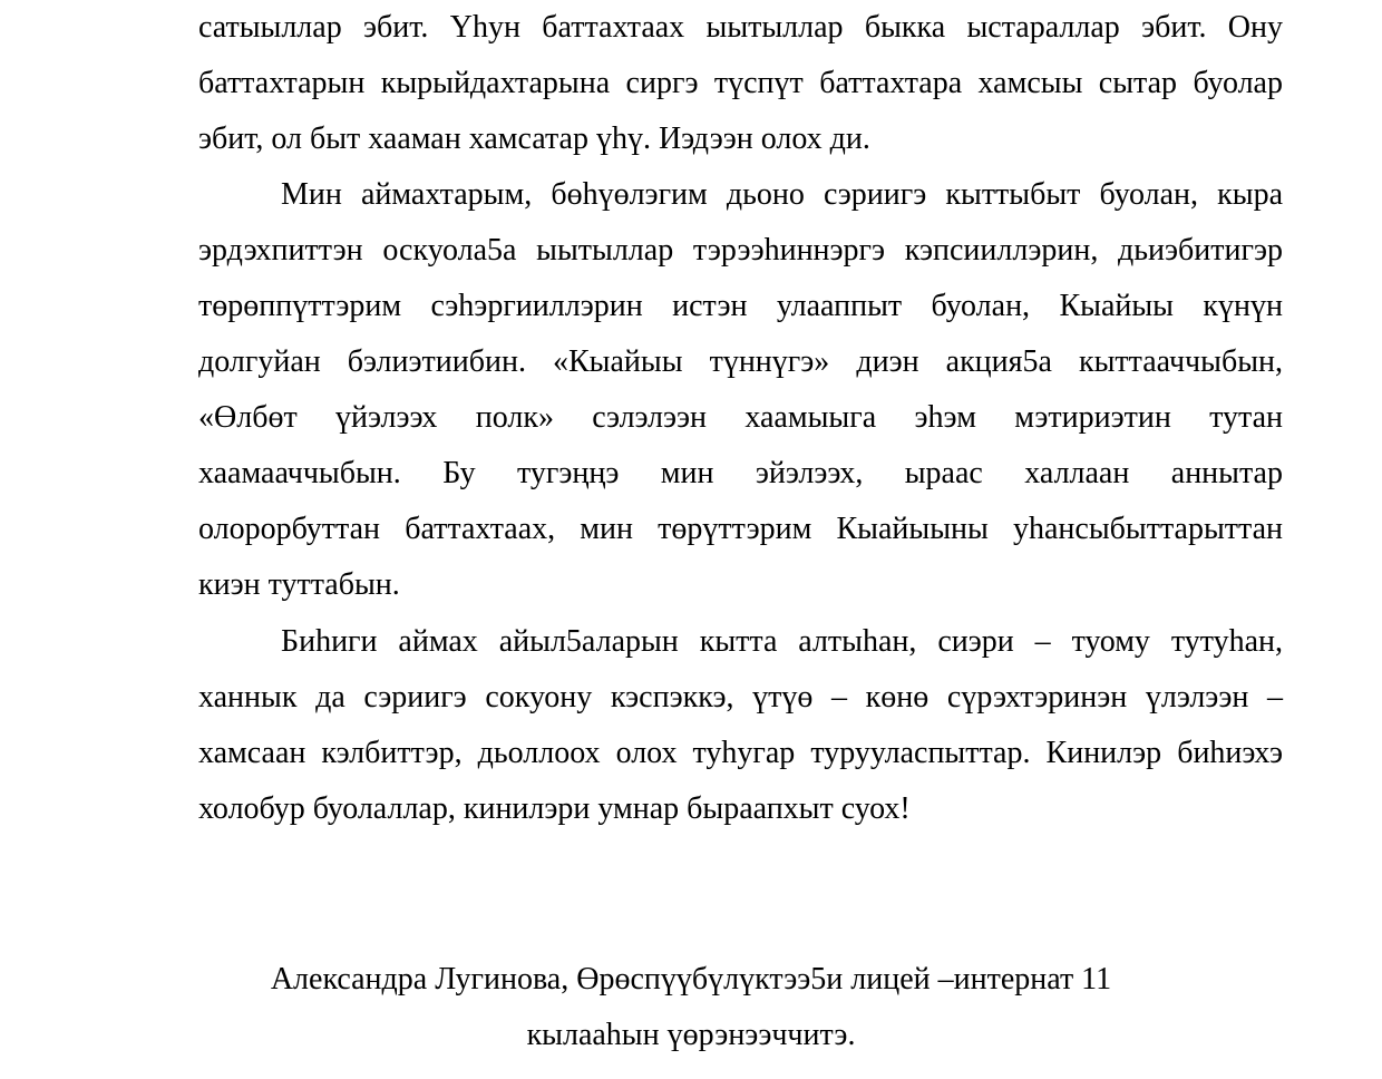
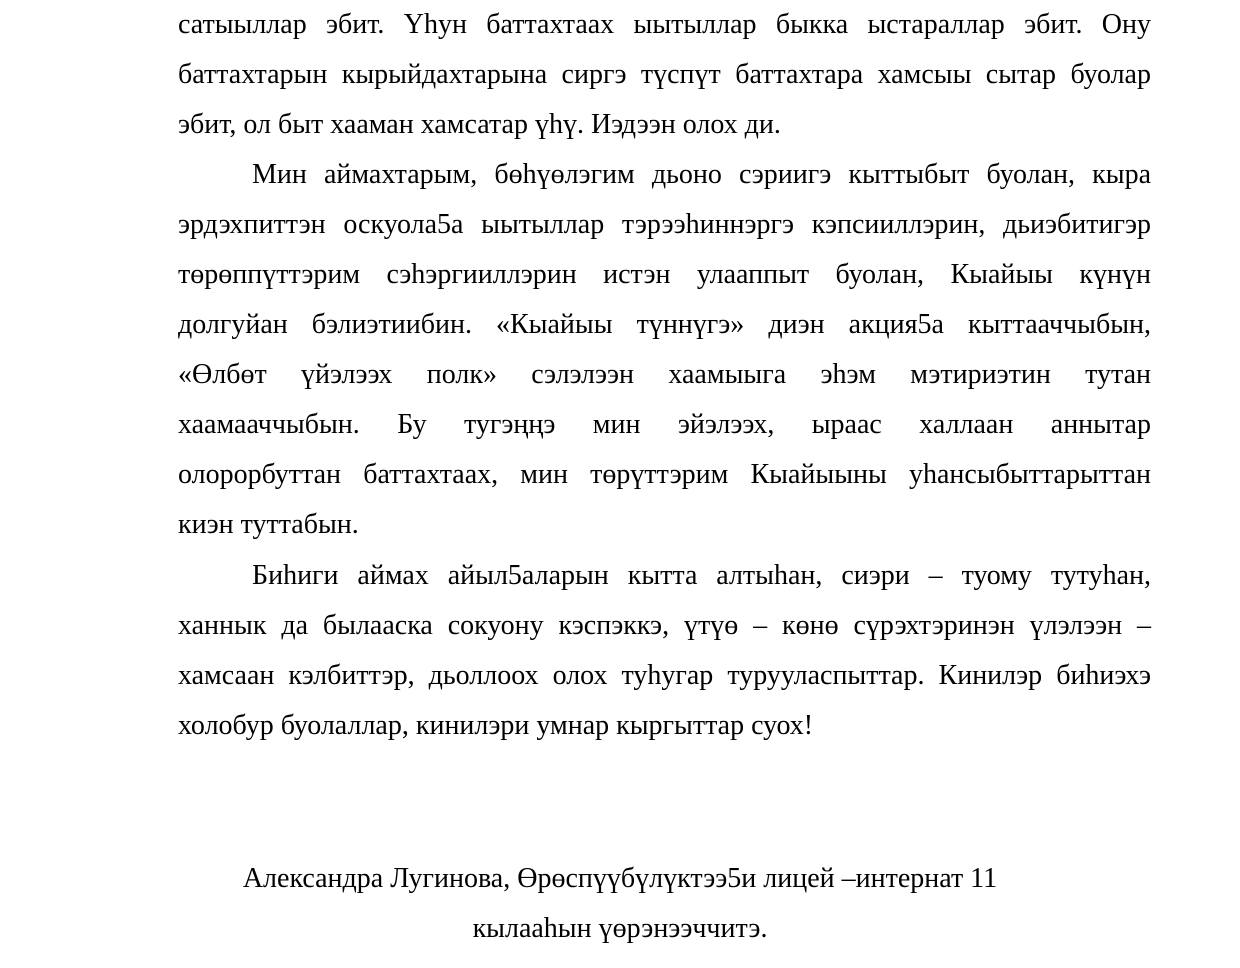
  сатыыллар эбит. Үһун баттахтаах ыытыллар быкка ыстараллар эбит. Ону
  баттахтарын кырыйдахтарына сиргэ түспүт баттахтара хамсыы сытар буолар
  эбит, ол быт хааман хамсатар үһү. Иэдээн олох ди.
  Мин аймахтарым, бөһүөлэгим дьоно сэриигэ кыттыбыт буолан, кыра
  эрдэхпиттэн оскуола5а ыытыллар тэрээһиннэргэ кэпсииллэрин, дьиэбитигэр
  төрөппүттэрим сэһэргииллэрин истэн улааппыт буолан, Кыайыы күнүн
  долгуйан бэлиэтиибин. «Кыайыы түннүгэ» диэн акция5а кыттааччыбын,
  «Өлбөт үйэлээх полк» сэлэлээн хаамыыга эһэм мэтириэтин тутан
  хаамааччыбын. Бу тугэңңэ мин эйэлээх, ыраас халлаан аннытар
  олорорбуттан баттахтаах, мин төрүттэрим Кыайыыны уһансыбыттарыттан
  киэн туттабын.
  Биһиги аймах айыл5аларын кытта алтыһан, сиэри – туому тутуһан,
- ханнык да сэриигэ сокуону кэспэккэ, үтүө – көнө сүрэхтэринэн үлэлээн –
+ ханнык да былааска сокуону кэспэккэ, үтүө – көнө сүрэхтэринэн үлэлээн –
  хамсаан кэлбиттэр, дьоллоох олох туһугар туруулаcпыттар. Кинилэр биһиэхэ
- холобур буолаллар, кинилэри умнар быраапхыт суох!
+ холобур буолаллар, кинилэри умнар кыргыттар суох!
  Александра Лугинова, Өрөспүүбүлүктээ5и лицей –интернат 11
  кылааһын үөрэнээччитэ.
